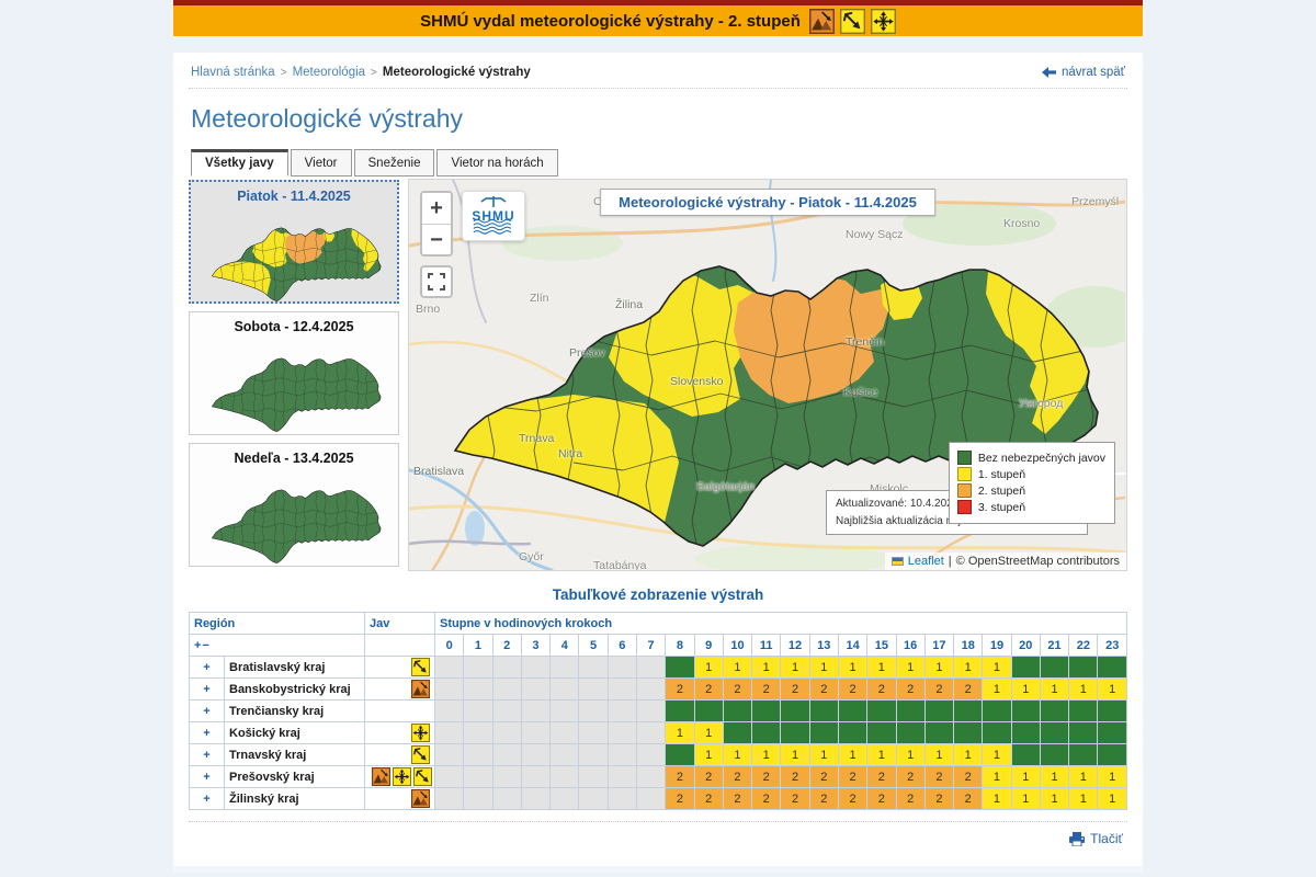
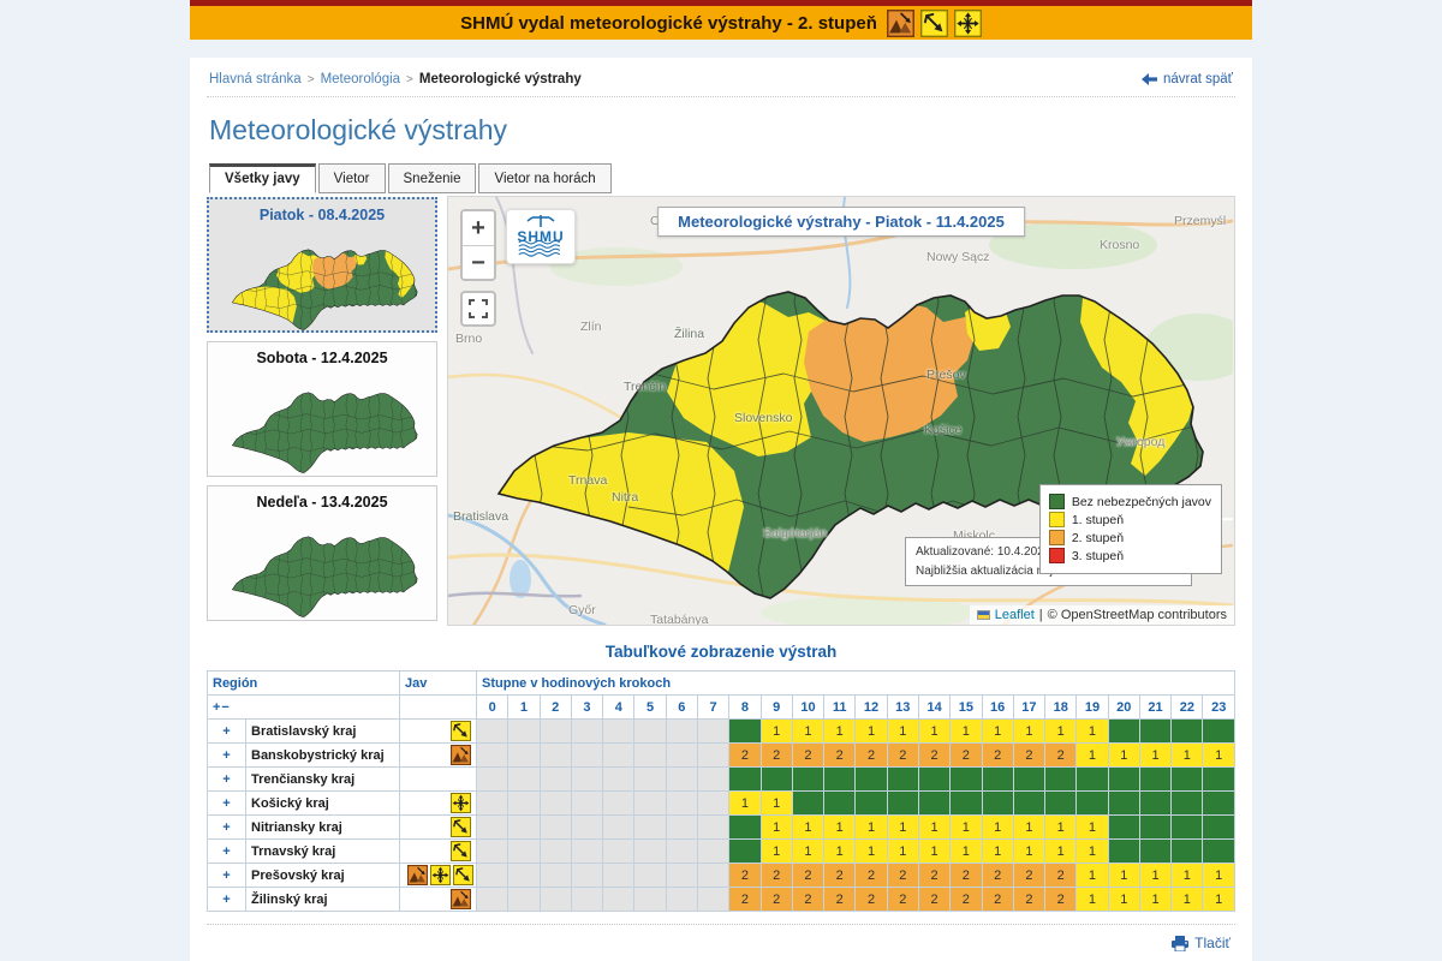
  SHMÚ vydal meteorologické výstrahy - 2. stupeň
  Hlavná stránka > Meteorológia > Meteorologické výstrahy
  návrat späť
  Meteorologické výstrahy
  Všetky javy
  Vietor
  Sneženie
  Vietor na horách
- Piatok - 11.4.2025
+ Piatok - 08.4.2025
  Sobota - 12.4.2025
  Nedeľa - 13.4.2025
  Brno
  Zlín
  Nowy Sącz
  Krosno
  Przemyśl
  Győr
  Tatabánya
  Salgótarján
  Miskolc
  Ужгород
- Prešov
+ Trenčín
  Žilina
  Slovensko
- Trenčín
+ Prešov
  Košice
  Trnava
  Nitra
  Bratislava
  +
  −
  SHMU
  Meteorologické výstrahy - Piatok - 11.4.2025
  Aktualizované: 10.4.20
  Bez nebezpečných javov
  1. stupeň
  2. stupeň
  3. stupeň
  Leaflet
  |
  © OpenStreetMap contributors
  Tabuľkové zobrazenie výstrah
  Región	Jav	Stupne v hodinových krokoch
  +−		0	1	2	3	4	5	6	7	8	9	10	11	12	13	14	15	16	17	18	19	20	21	22	23
  +	Bratislavský kraj											1	1	1	1	1	1	1	1	1	1	1
  +	Banskobystrický kraj										2	2	2	2	2	2	2	2	2	2	2	1	1	1	1	1
  +	Trenčiansky kraj
  +	Košický kraj										1	1
+ +	Nitriansky kraj											1	1	1	1	1	1	1	1	1	1	1
  +	Trnavský kraj											1	1	1	1	1	1	1	1	1	1	1
  +	Prešovský kraj										2	2	2	2	2	2	2	2	2	2	2	1	1	1	1	1
  +	Žilinský kraj										2	2	2	2	2	2	2	2	2	2	2	1	1	1	1	1
  Tlačiť
